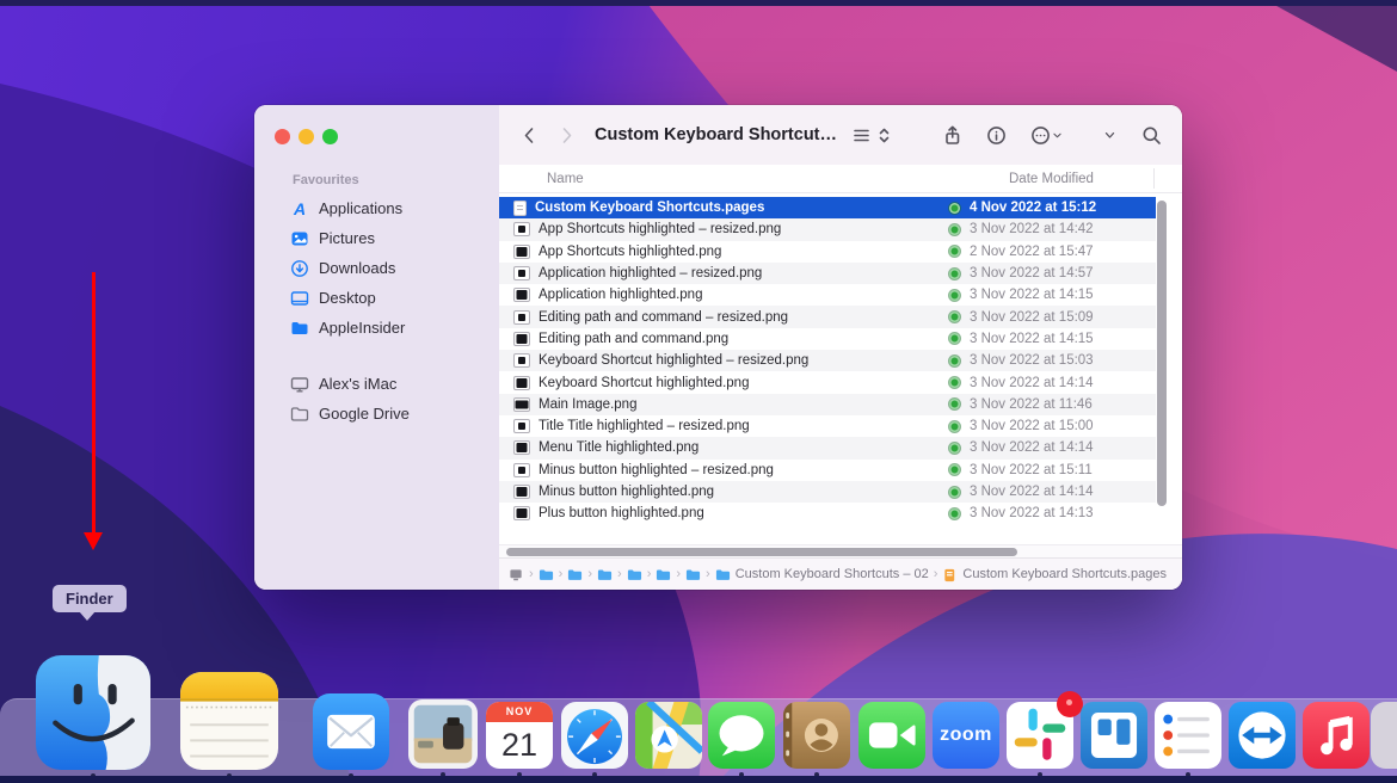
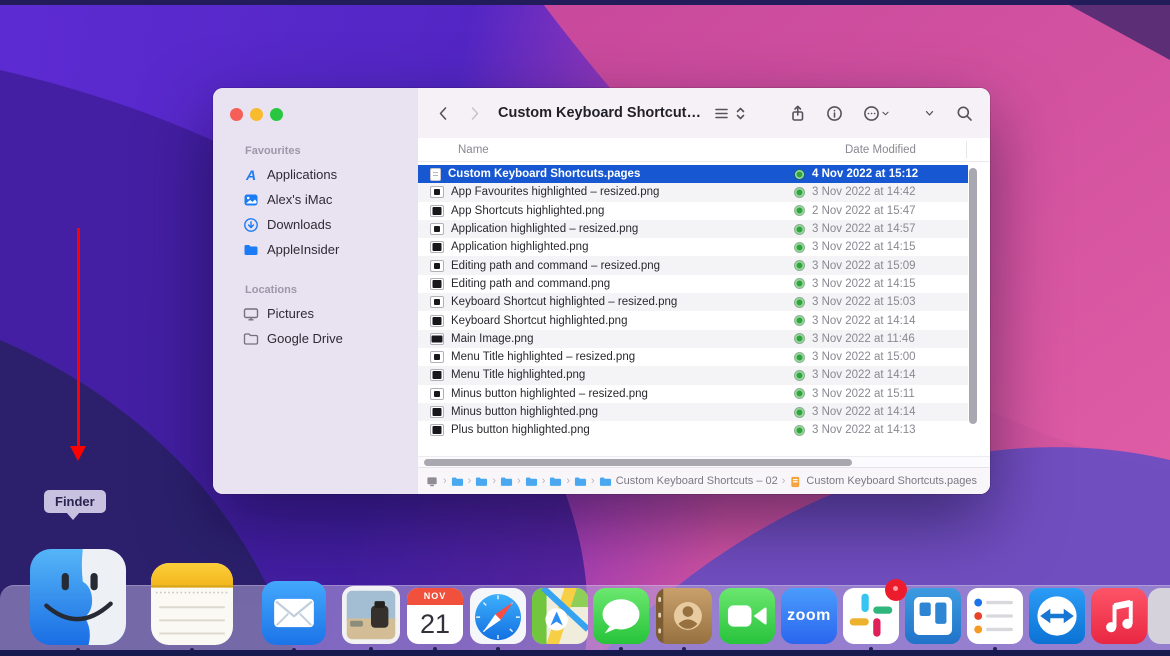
  Favourites
  A
  Applications
- Pictures
+ Alex's iMac
  Downloads
- Desktop
  AppleInsider
+ Locations
- Alex's iMac
+ Pictures
  Google Drive
  Custom Keyboard Shortcut…
  Name
  Date Modified
  Custom Keyboard Shortcuts.pages
  4 Nov 2022 at 15:12
- App Shortcuts highlighted – resized.png
+ App Favourites highlighted – resized.png
  3 Nov 2022 at 14:42
  App Shortcuts highlighted.png
  2 Nov 2022 at 15:47
  Application highlighted – resized.png
  3 Nov 2022 at 14:57
  Application highlighted.png
  3 Nov 2022 at 14:15
  Editing path and command – resized.png
  3 Nov 2022 at 15:09
  Editing path and command.png
  3 Nov 2022 at 14:15
  Keyboard Shortcut highlighted – resized.png
  3 Nov 2022 at 15:03
  Keyboard Shortcut highlighted.png
  3 Nov 2022 at 14:14
  Main Image.png
  3 Nov 2022 at 11:46
- Title Title highlighted – resized.png
+ Menu Title highlighted – resized.png
  3 Nov 2022 at 15:00
  Menu Title highlighted.png
  3 Nov 2022 at 14:14
  Minus button highlighted – resized.png
  3 Nov 2022 at 15:11
  Minus button highlighted.png
  3 Nov 2022 at 14:14
  Plus button highlighted.png
  3 Nov 2022 at 14:13
  ›
  ›
  ›
  ›
  ›
  ›
  ›
  Custom Keyboard Shortcuts – 02
  ›
  Custom Keyboard Shortcuts.pages
  Finder
  NOV
  21
  zoom
